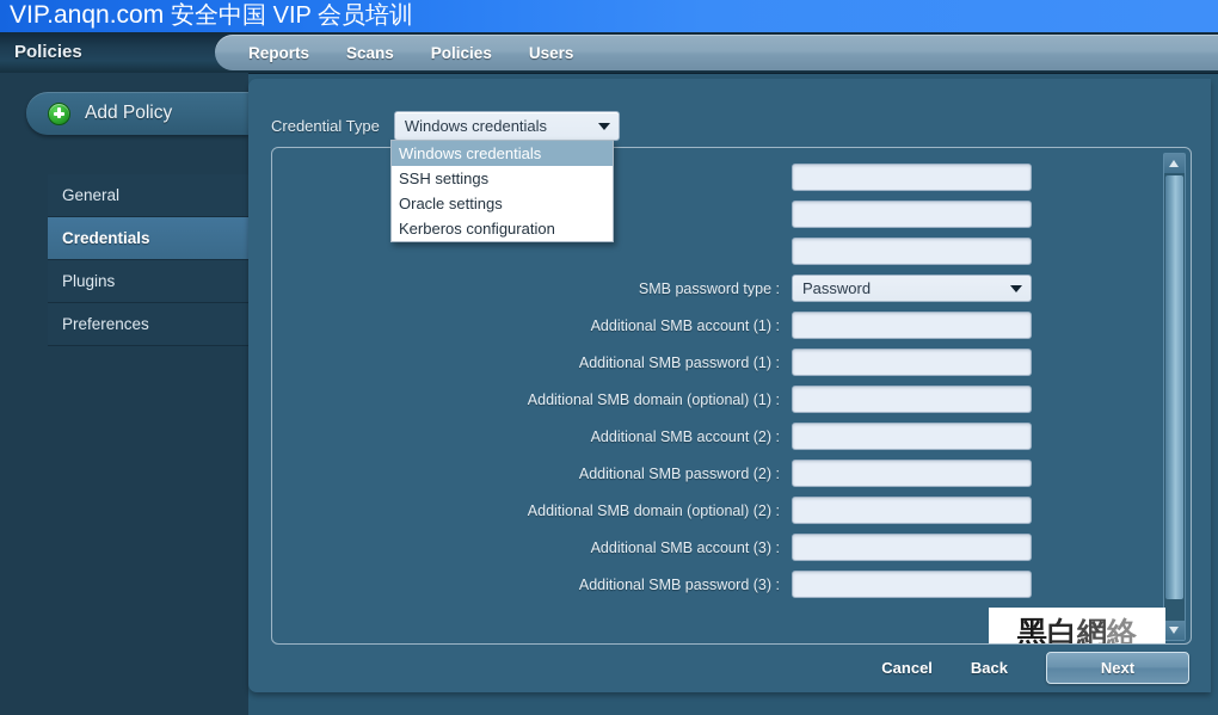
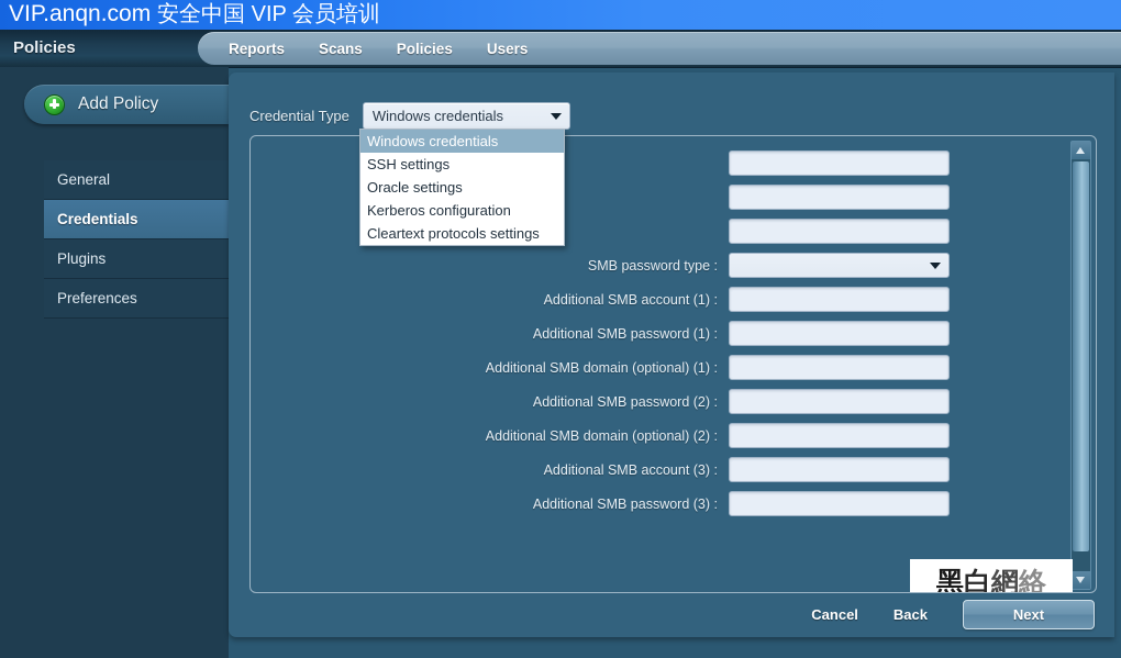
  VIP.anqn.com 安全中国 VIP 会员培训
  Policies
  Reports
  Scans
  Policies
  Users
  Add Policy
  General
  Credentials
  Plugins
  Preferences
  Credential Type
  Windows credentials
  SMB password type :
- Password
  Additional SMB account (1) :
  Additional SMB password (1) :
  Additional SMB domain (optional) (1) :
- Additional SMB account (2) :
  Additional SMB password (2) :
  Additional SMB domain (optional) (2) :
  Additional SMB account (3) :
  Additional SMB password (3) :
  黑白網絡
  Cancel
  Back
  Next
  Windows credentials
  SSH settings
  Oracle settings
  Kerberos configuration
+ Cleartext protocols settings
